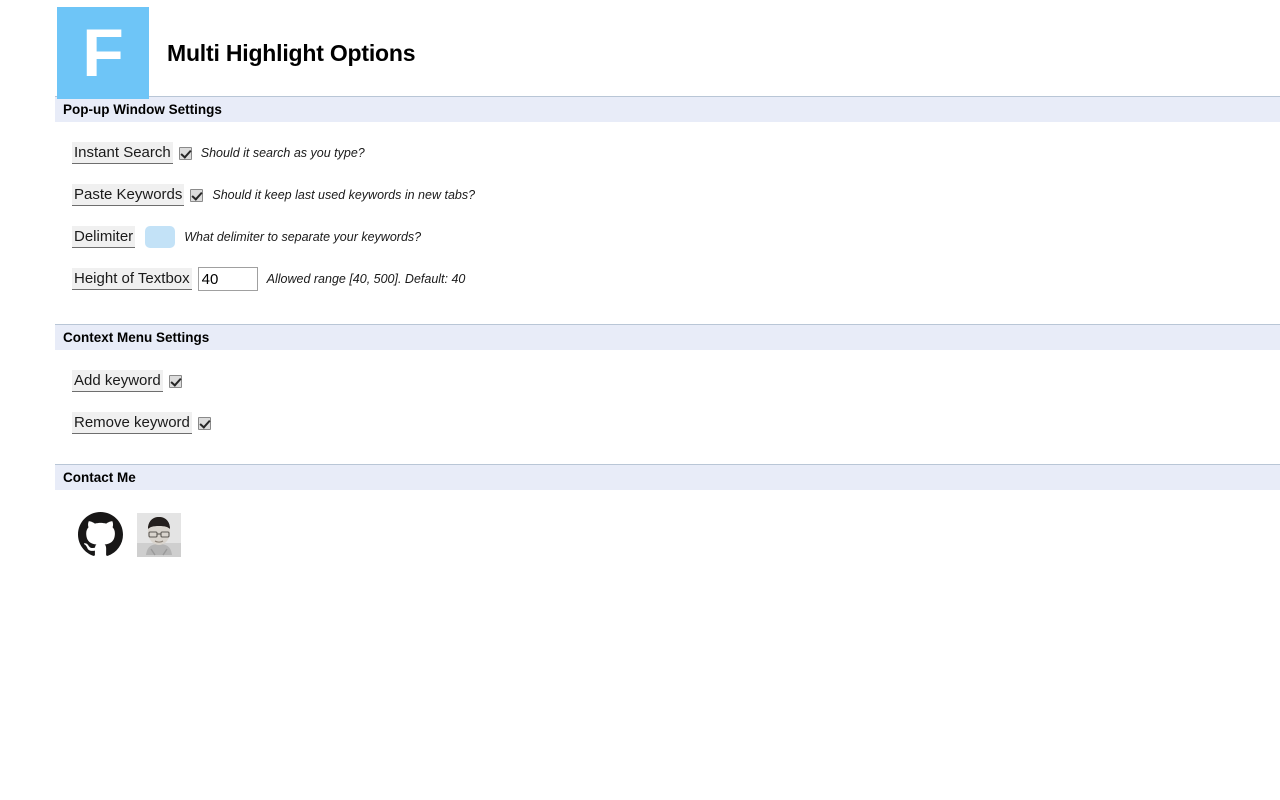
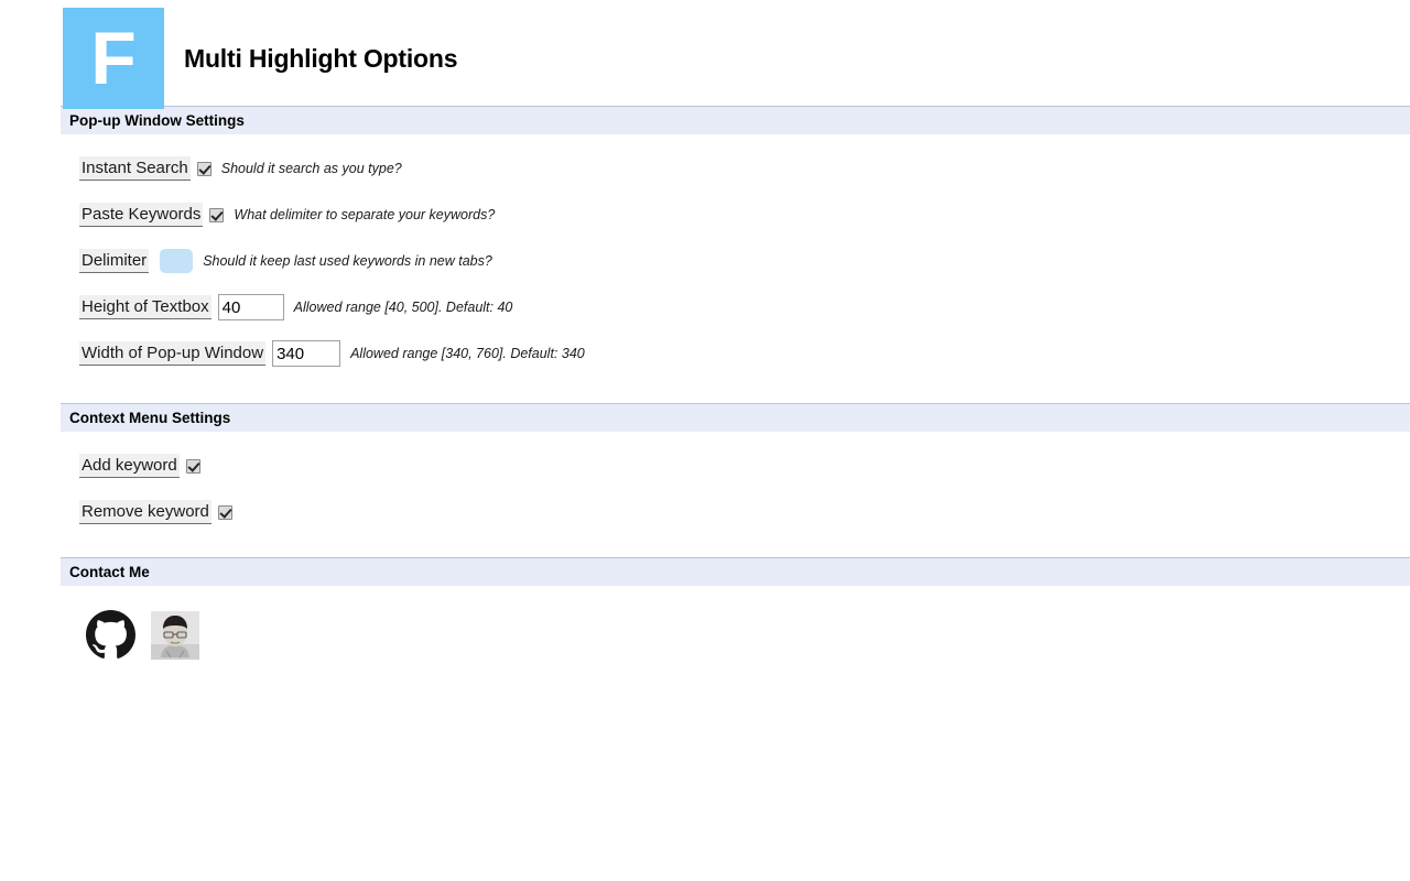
  F
  Multi Highlight Options
  Pop-up Window Settings
  Instant Search
  Should it search as you type?
  Paste Keywords
- Should it keep last used keywords in new tabs?
+ What delimiter to separate your keywords?
  Delimiter
- What delimiter to separate your keywords?
+ Should it keep last used keywords in new tabs?
  Height of Textbox
  40
  Allowed range [40, 500]. Default: 40
+ Width of Pop-up Window
+ 340
+ Allowed range [340, 760]. Default: 340
  Context Menu Settings
  Add keyword
  Remove keyword
  Contact Me
